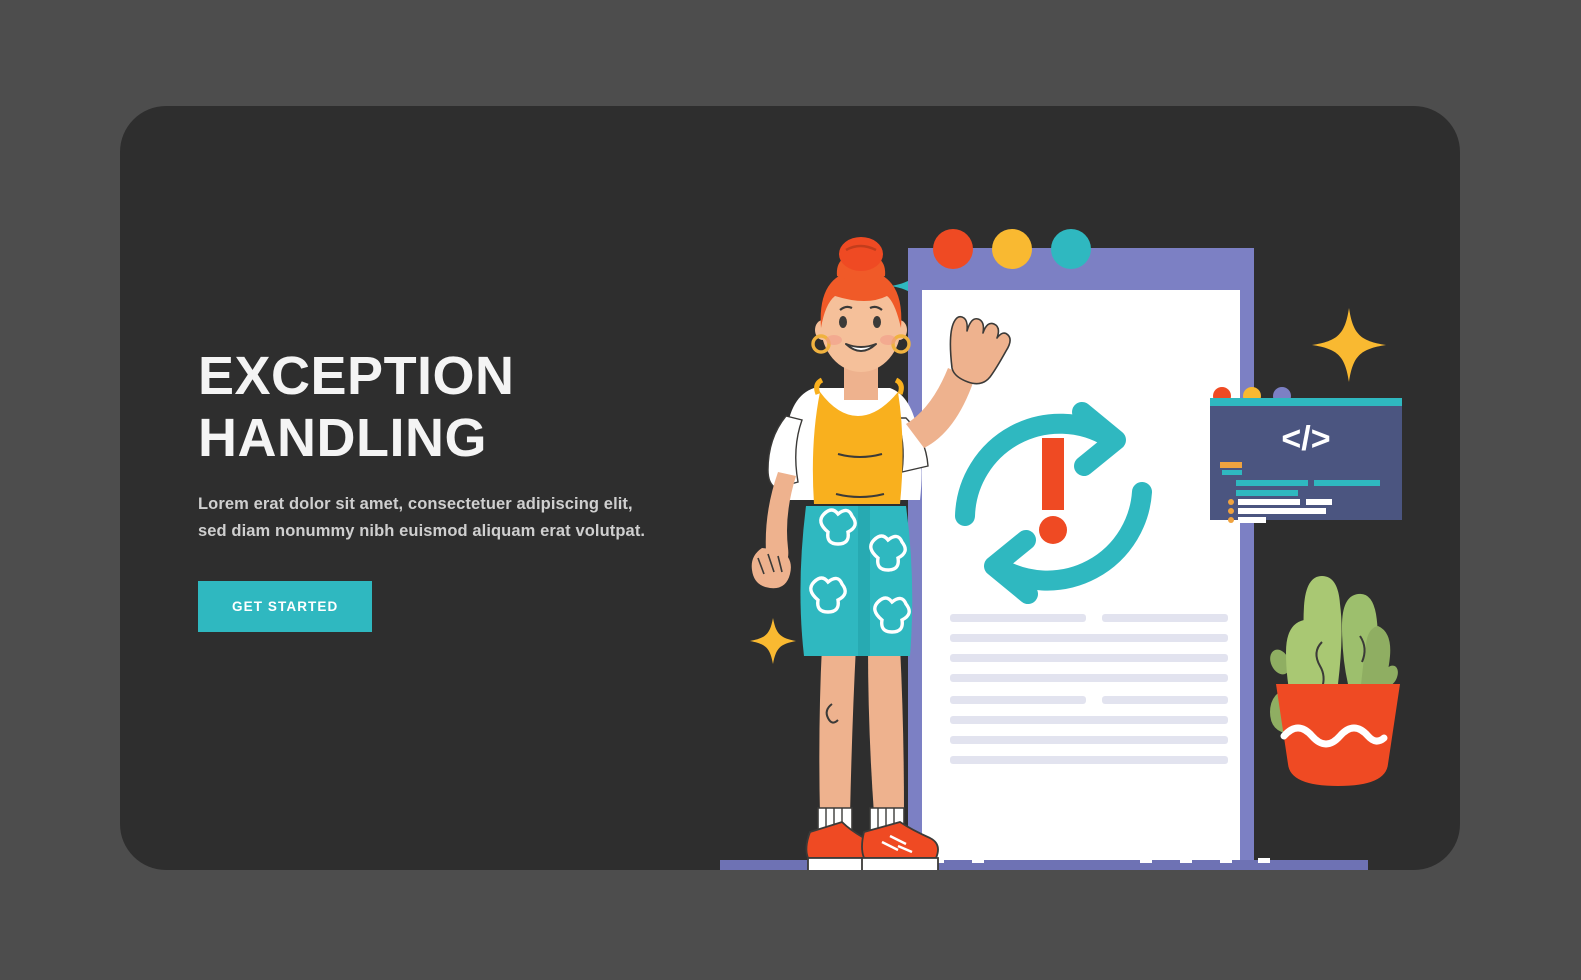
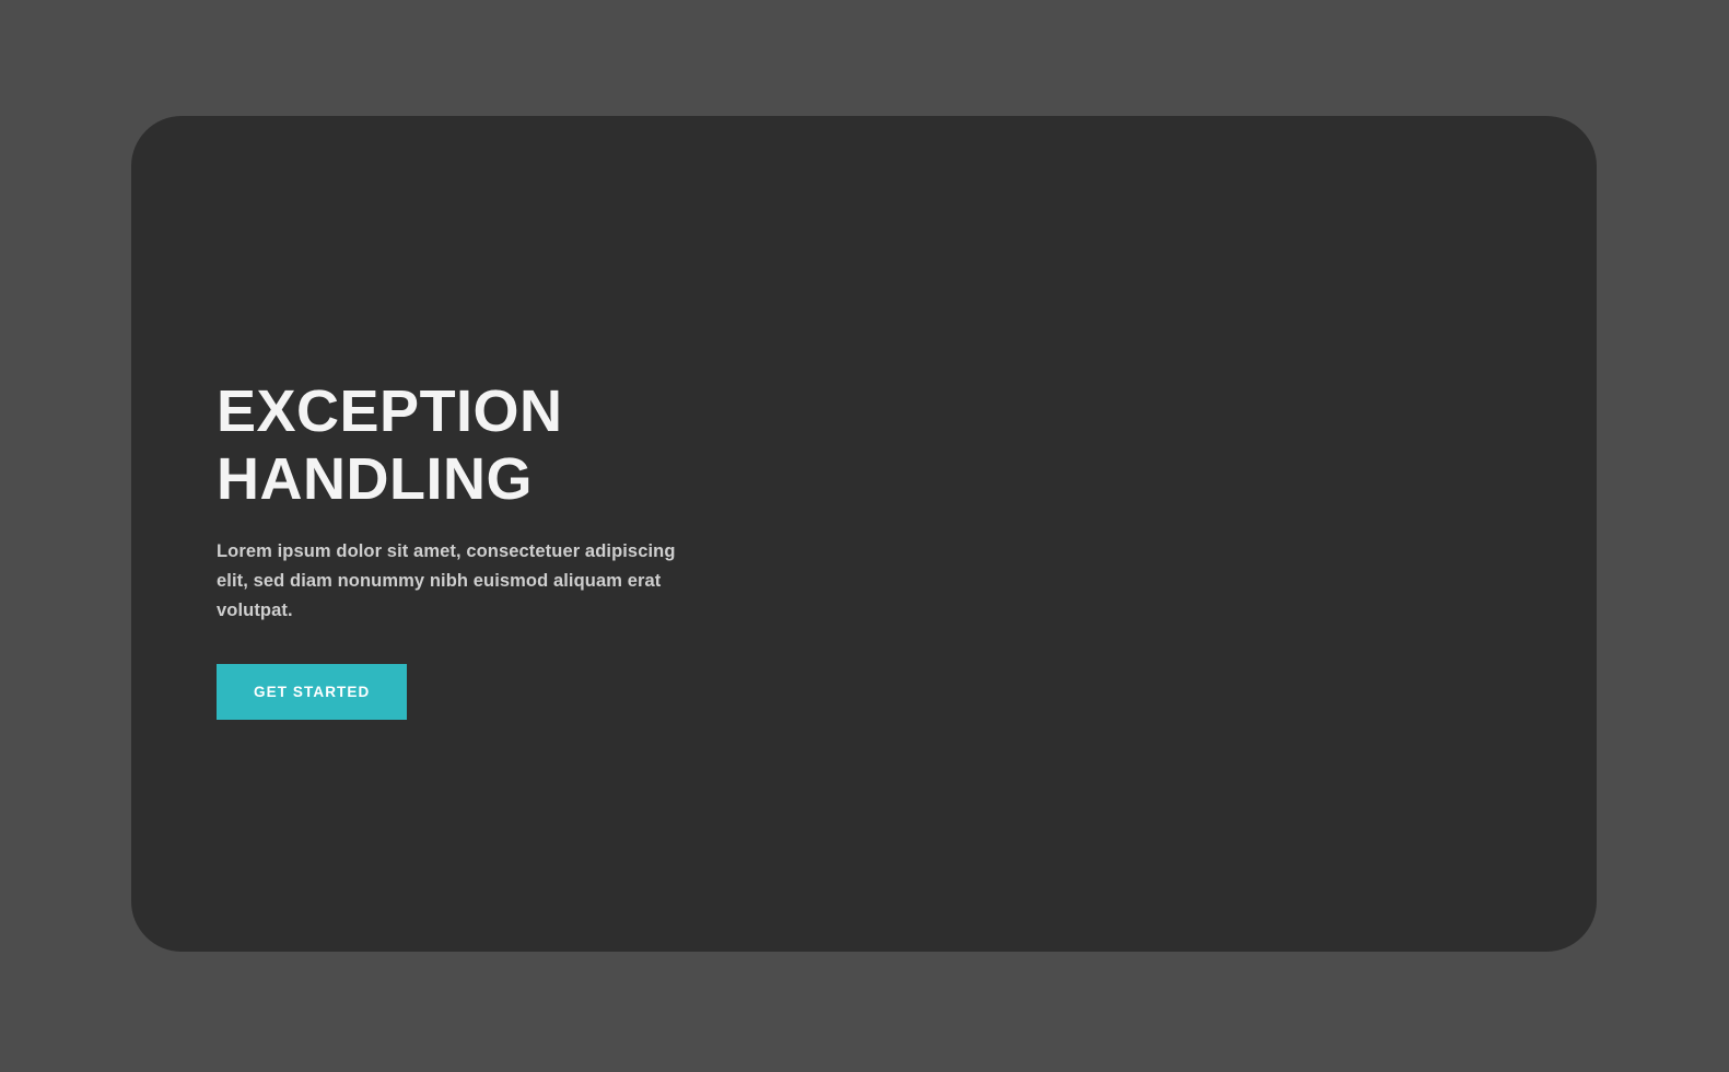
  EXCEPTION
  HANDLING
- Lorem erat dolor sit amet, consectetuer adipiscing elit, sed diam nonummy nibh euismod aliquam erat volutpat.
+ Lorem ipsum dolor sit amet, consectetuer adipiscing elit, sed diam nonummy nibh euismod aliquam erat volutpat.
  GET STARTED
- </>
